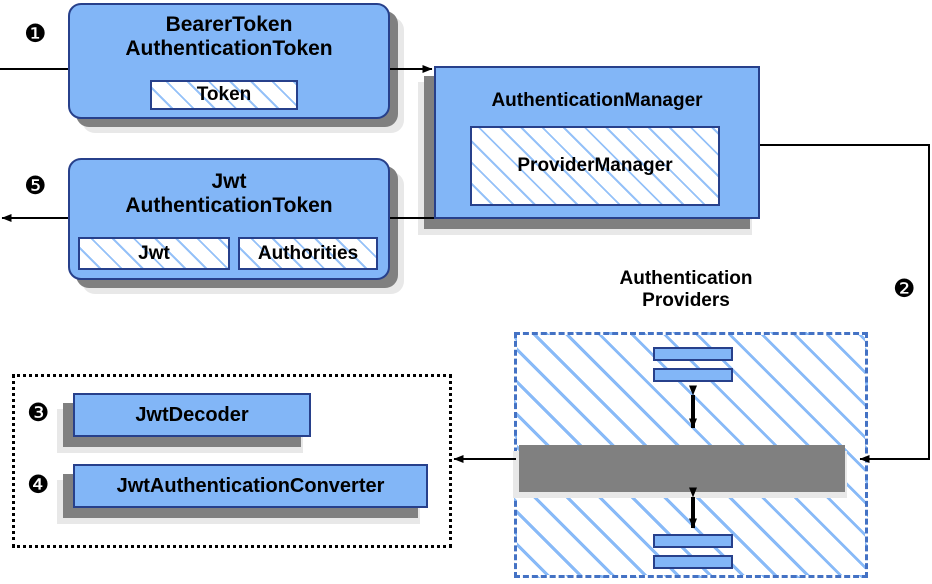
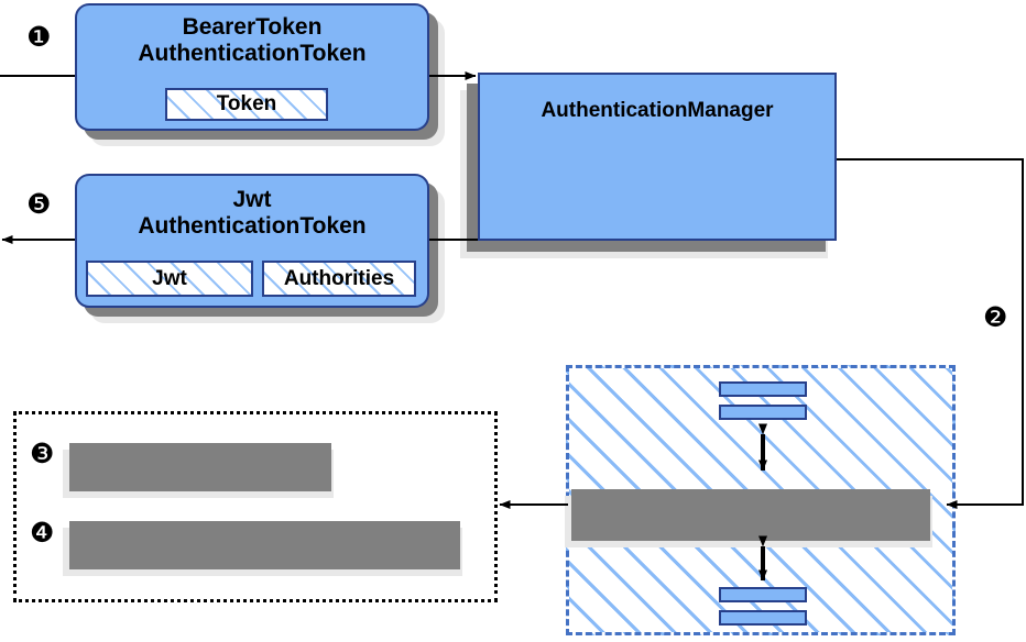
  BearerToken
  AuthenticationToken
  Token
  Jwt
  AuthenticationToken
  Jwt
  Authorities
  AuthenticationManager
- ProviderManager
- Authentication
- Providers
- JwtDecoder
- JwtAuthenticationConverter
  ❶
  ❷
  ❸
  ❹
  ❺
